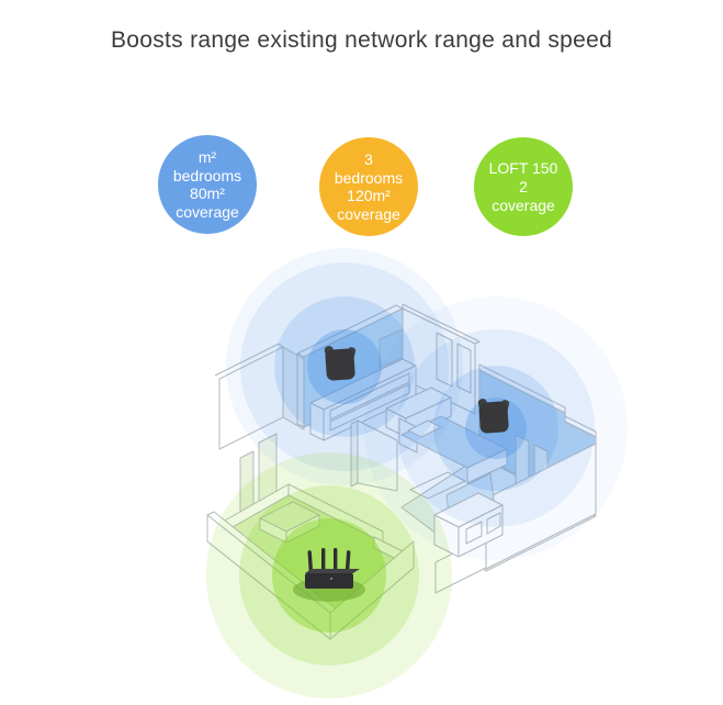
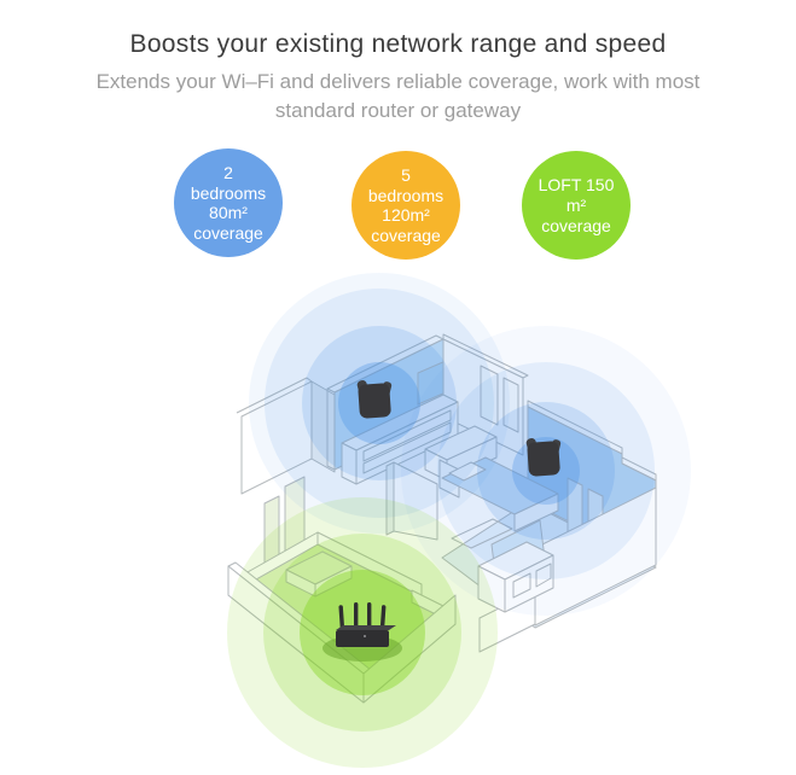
- Boosts range existing network range and speed
+ Boosts your existing network range and speed
+ Extends your Wi–Fi and delivers reliable coverage, work with most
+ standard router or gateway
- m²
+ 2
  bedrooms
  80m²
  coverage
- 3
+ 5
  bedrooms
  120m²
  coverage
  LOFT 150
- 2
+ m²
  coverage
